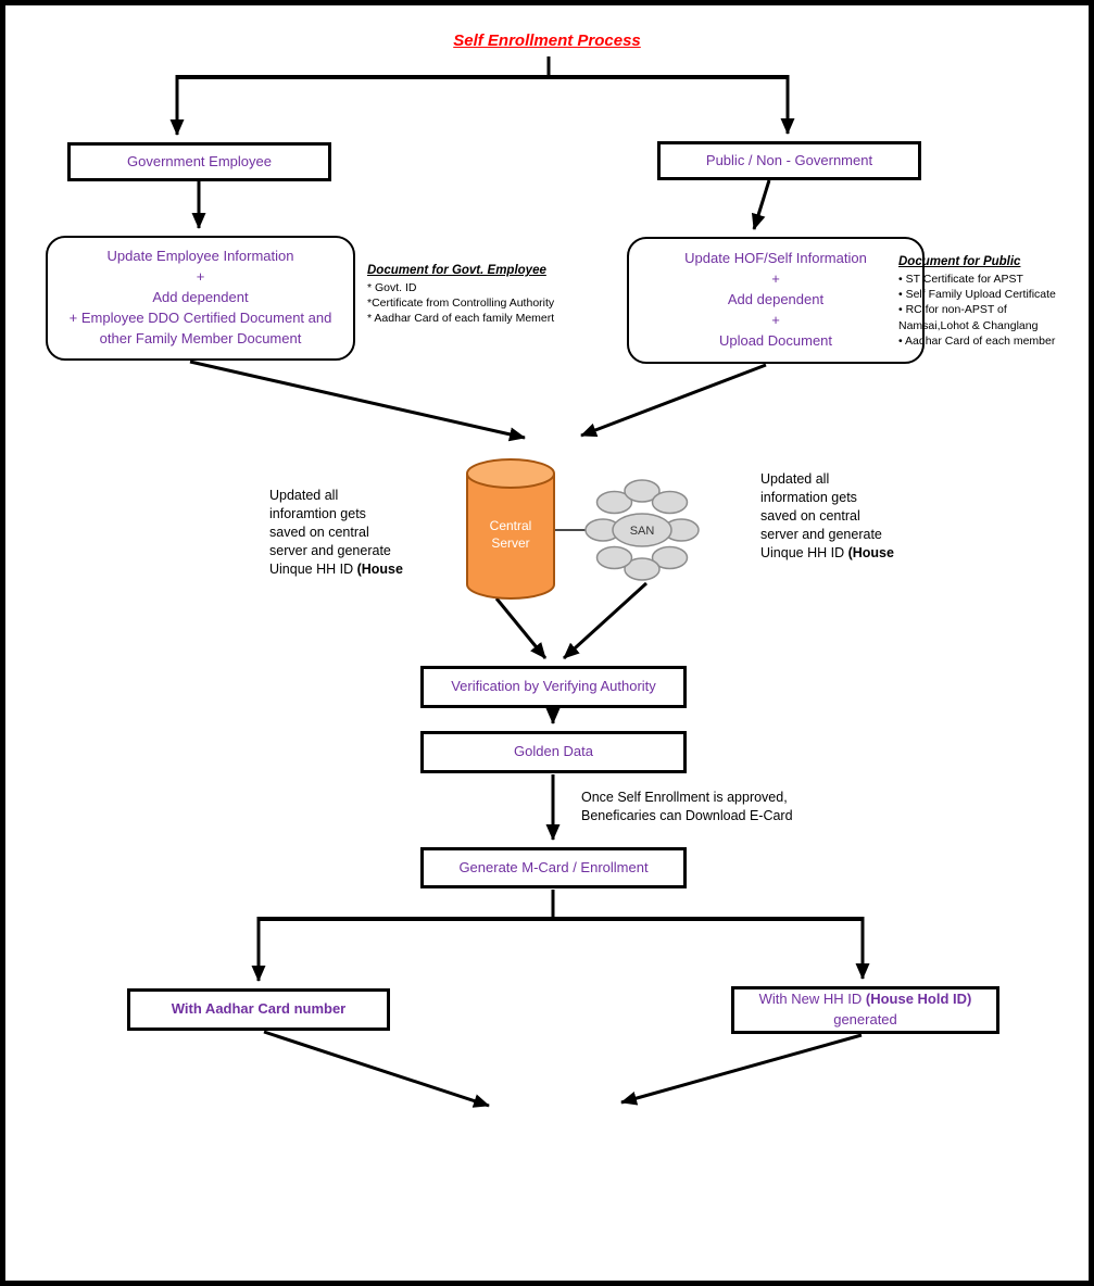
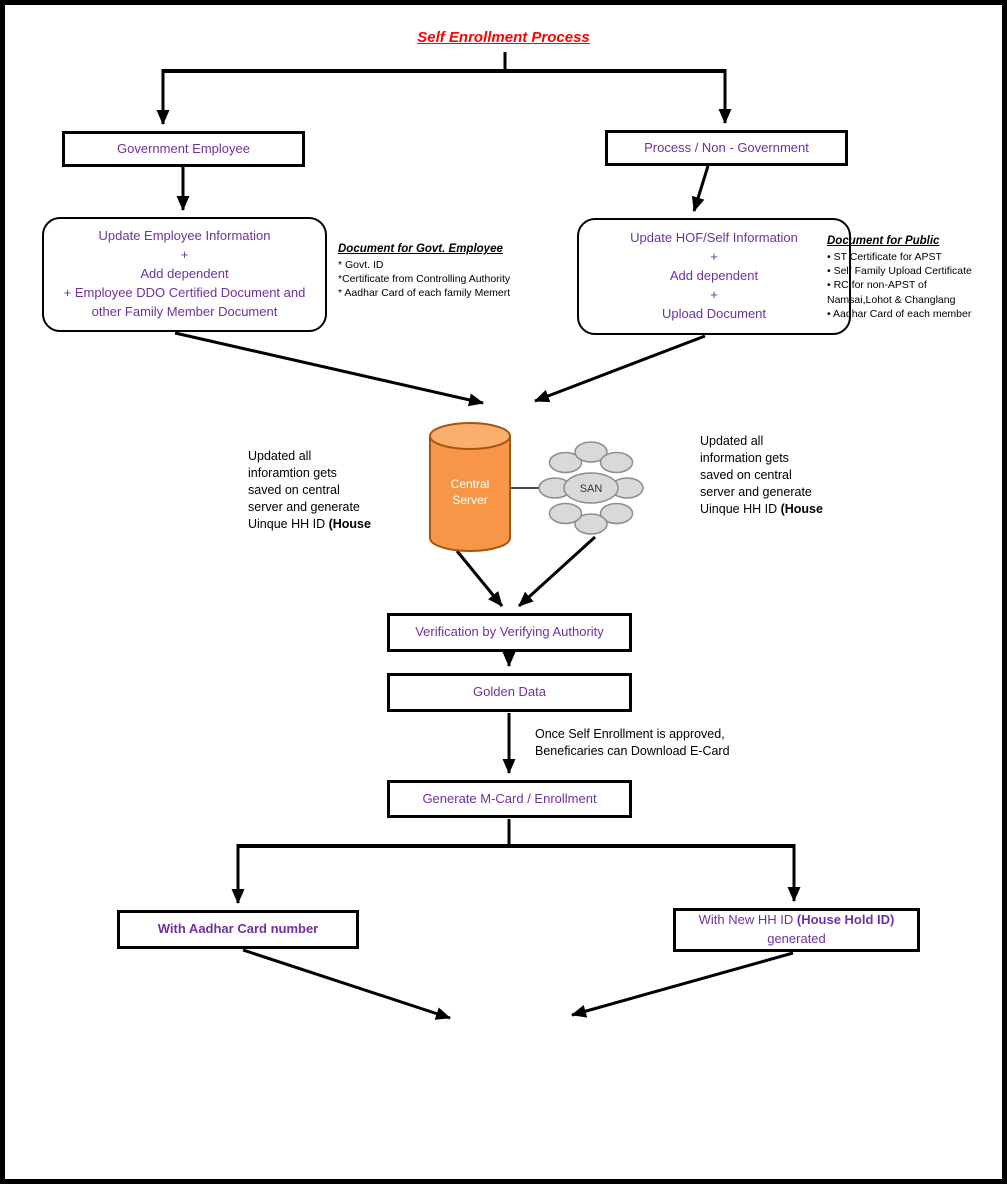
  Self Enrollment Process
  SAN
  Central
  Server
  Government Employee
- Public / Non - Government
+ Process / Non - Government
  Update Employee Information
  +
  Add dependent
  + Employee DDO Certified Document and
  other Family Member Document
  Update HOF/Self Information
  +
  Add dependent
  +
  Upload Document
  Document for Govt. Employee
  * Govt. ID
  *Certificate from Controlling Authority
  * Aadhar Card of each family Memert
  Document for Public
  • ST Certificate for APST
  • Self Family Upload Certificate
  • RC for non-APST of Namsai,Lohot & Changlang
  • Aadhar Card of each member
  Updated all
  inforamtion gets
  saved on central
  server and generate
  Uinque HH ID (House
  Updated all
  information gets
  saved on central
  server and generate
  Uinque HH ID (House
  Verification by Verifying Authority
  Golden Data
  Once Self Enrollment is approved,
  Beneficaries can Download E-Card
  Generate M-Card / Enrollment
  With Aadhar Card number
  With New HH ID (House Hold ID)
  generated
